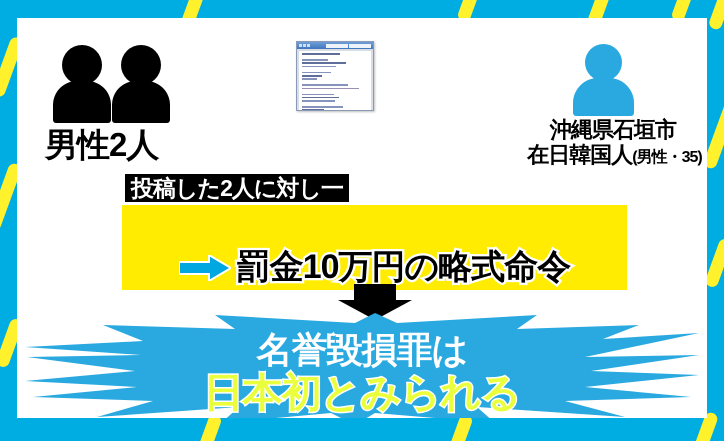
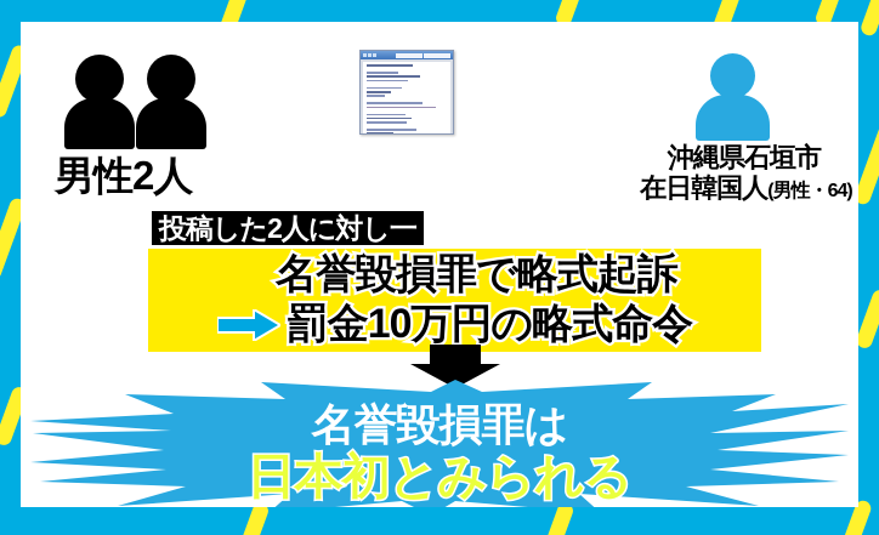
  男性2人
  沖縄県石垣市
- 在日韓国人(男性・35)
+ 在日韓国人(男性・64)
  投稿した2人に対し一
+ 名誉毀損罪で略式起訴
  罰金10万円の略式命令
  名誉毀損罪は
  日本初とみられる
